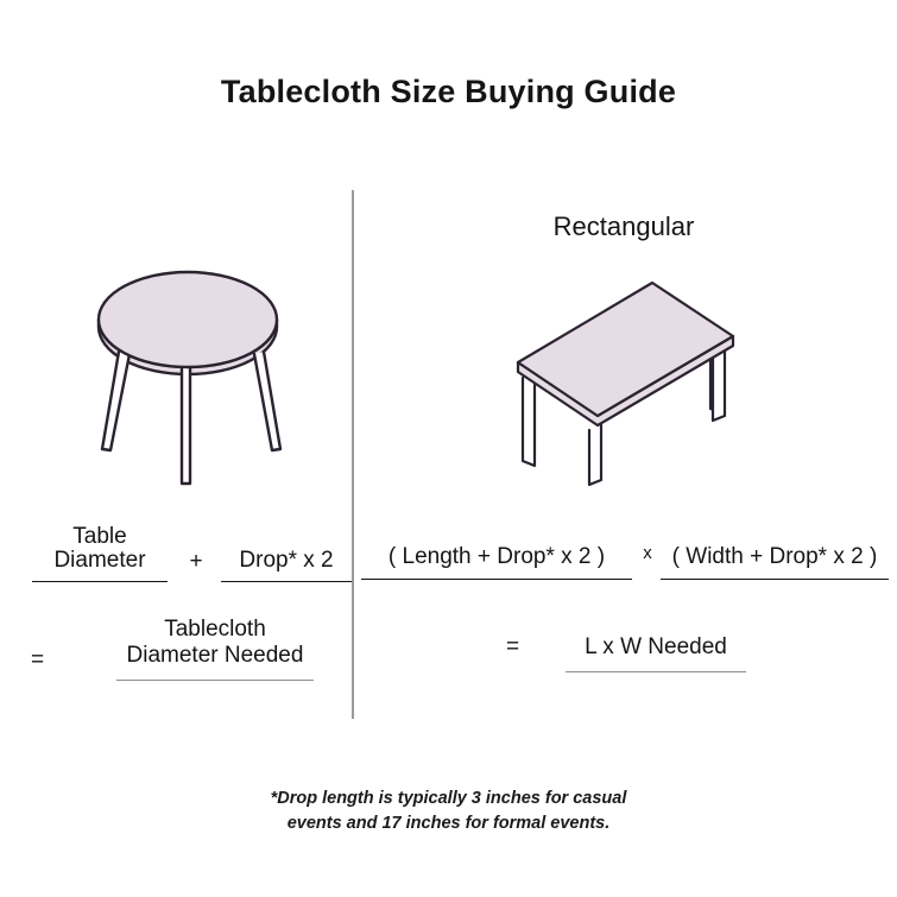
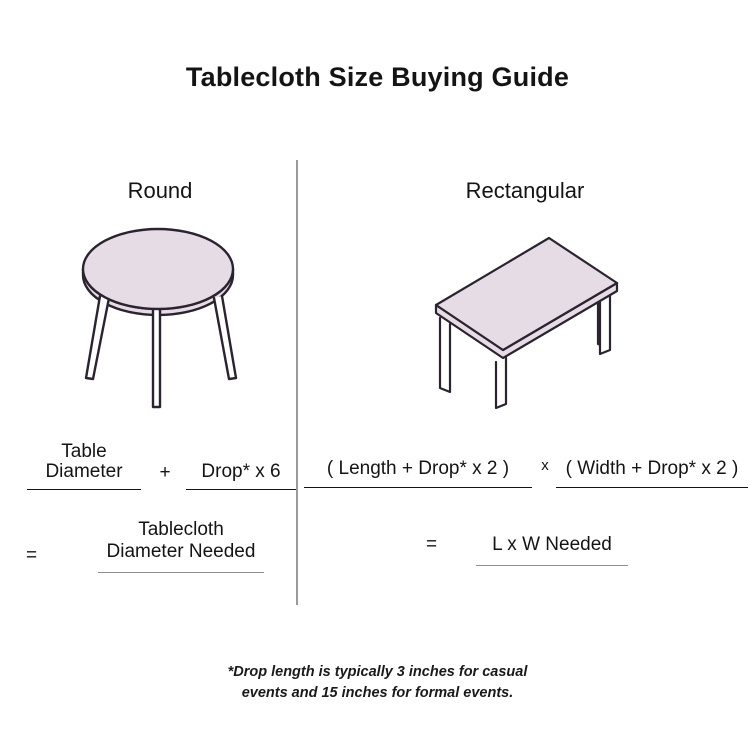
  Tablecloth Size Buying Guide
+ Round
  Rectangular
  Table
  Diameter
  +
- Drop* x 2
+ Drop* x 6
  =
  Tablecloth
  Diameter Needed
  ( Length + Drop* x 2 )
  x
  ( Width + Drop* x 2 )
  =
  L x W Needed
  *Drop length is typically 3 inches for casual
- events and 17 inches for formal events.
+ events and 15 inches for formal events.
